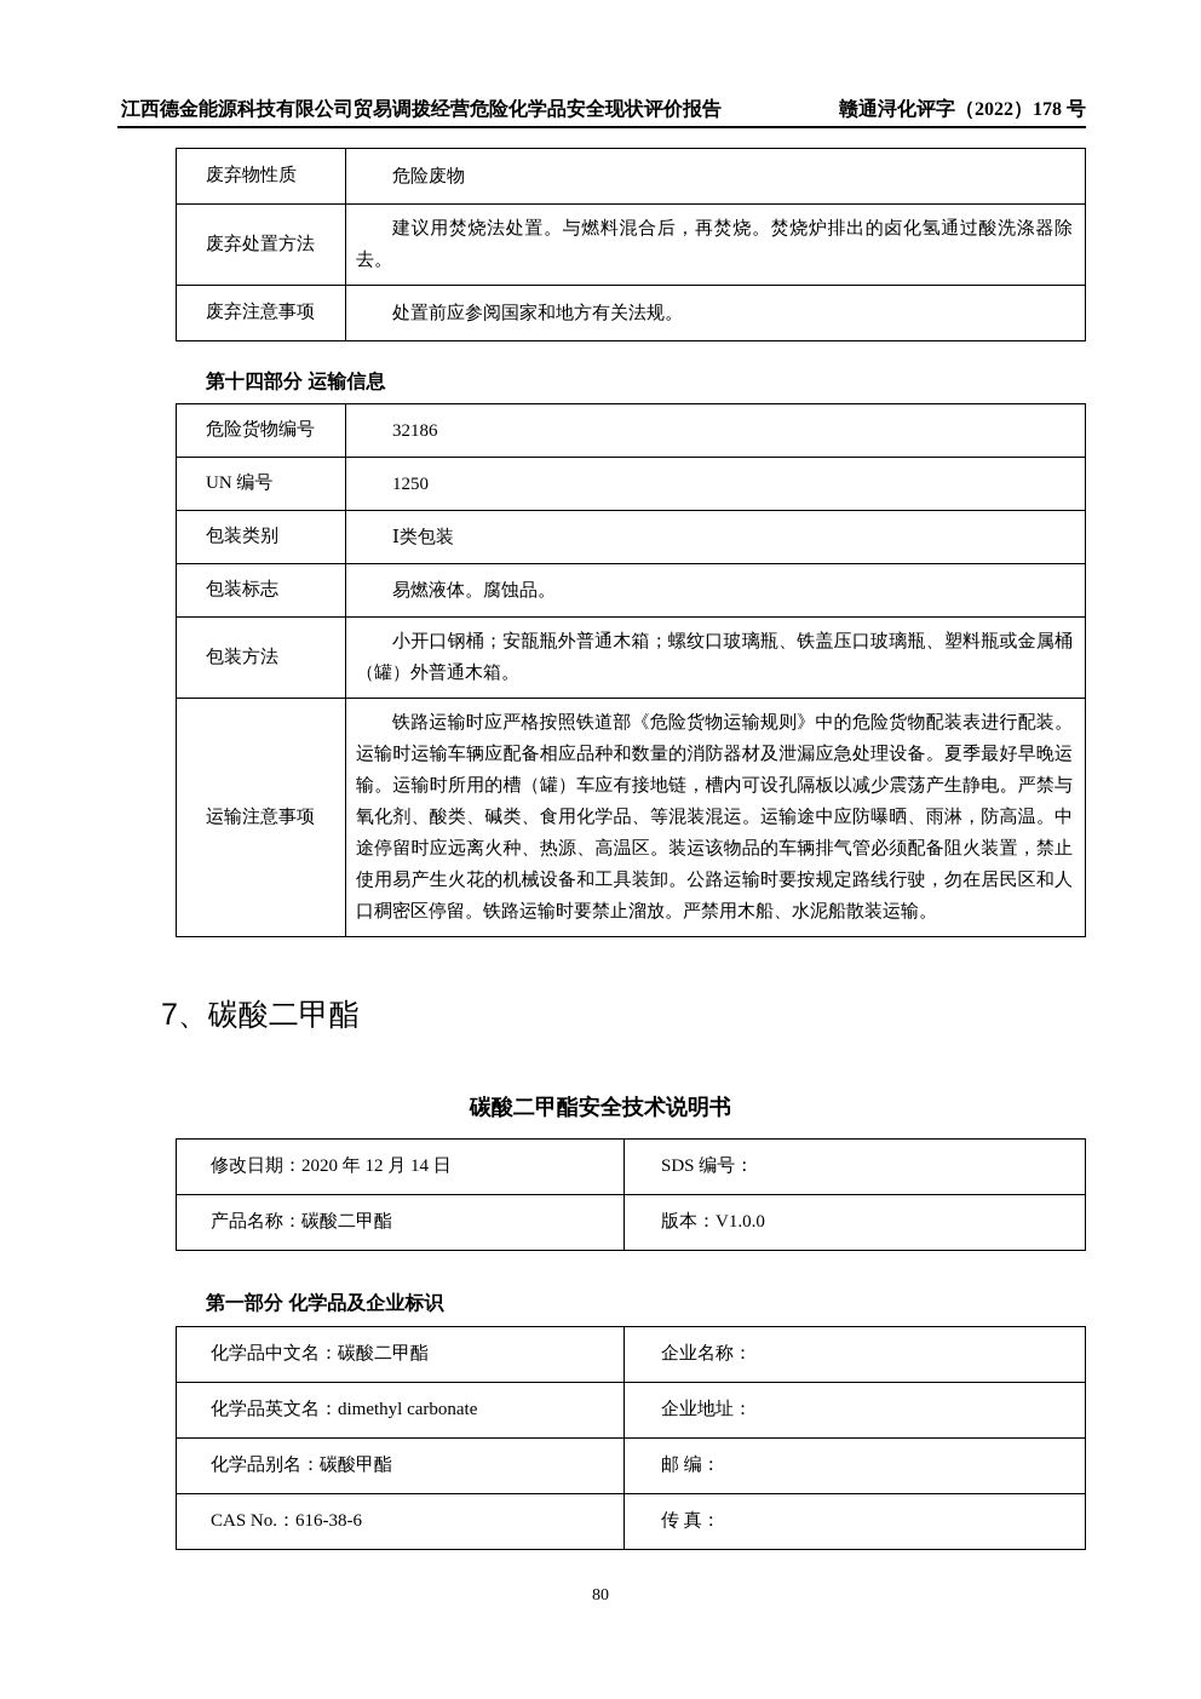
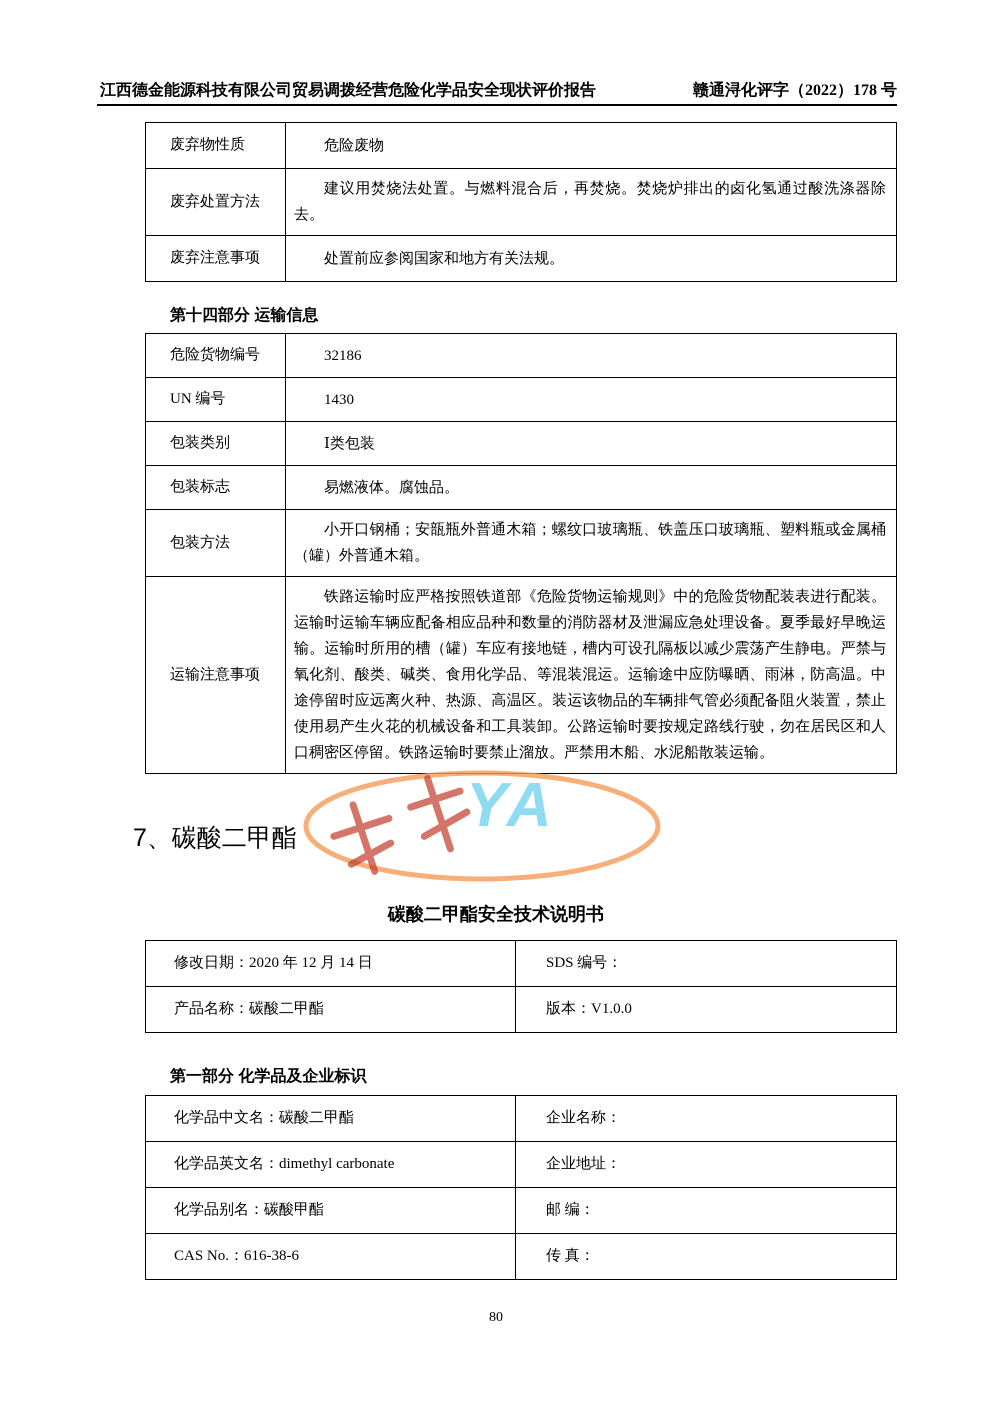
  江西德金能源科技有限公司贸易调拨经营危险化学品安全现状评价报告
  赣通浔化评字（2022）178 号
  废弃物性质	危险废物
  废弃处置方法	建议用焚烧法处置。与燃料混合后，再焚烧。焚烧炉排出的卤化氢通过酸洗涤器除去。
  废弃注意事项	处置前应参阅国家和地方有关法规。
  第十四部分 运输信息
  危险货物编号	32186
- UN 编号	1250
+ UN 编号	1430
  包装类别	Ⅰ类包装
  包装标志	易燃液体。腐蚀品。
  包装方法	小开口钢桶；安瓿瓶外普通木箱；螺纹口玻璃瓶、铁盖压口玻璃瓶、塑料瓶或金属桶（罐）外普通木箱。
  运输注意事项	铁路运输时应严格按照铁道部《危险货物运输规则》中的危险货物配装表进行配装。运输时运输车辆应配备相应品种和数量的消防器材及泄漏应急处理设备。夏季最好早晚运输。运输时所用的槽（罐）车应有接地链，槽内可设孔隔板以减少震荡产生静电。严禁与氧化剂、酸类、碱类、食用化学品、等混装混运。运输途中应防曝晒、雨淋，防高温。中途停留时应远离火种、热源、高温区。装运该物品的车辆排气管必须配备阻火装置，禁止使用易产生火花的机械设备和工具装卸。公路运输时要按规定路线行驶，勿在居民区和人口稠密区停留。铁路运输时要禁止溜放。严禁用木船、水泥船散装运输。
+ YA
  7、碳酸二甲酯
  碳酸二甲酯安全技术说明书
  修改日期：2020 年 12 月 14 日	SDS 编号：
  产品名称：碳酸二甲酯	版本：V1.0.0
  第一部分 化学品及企业标识
  化学品中文名：碳酸二甲酯	企业名称：
  化学品英文名：dimethyl carbonate	企业地址：
  化学品别名：碳酸甲酯	邮 编：
  CAS No.：616-38-6	传 真：
  80
